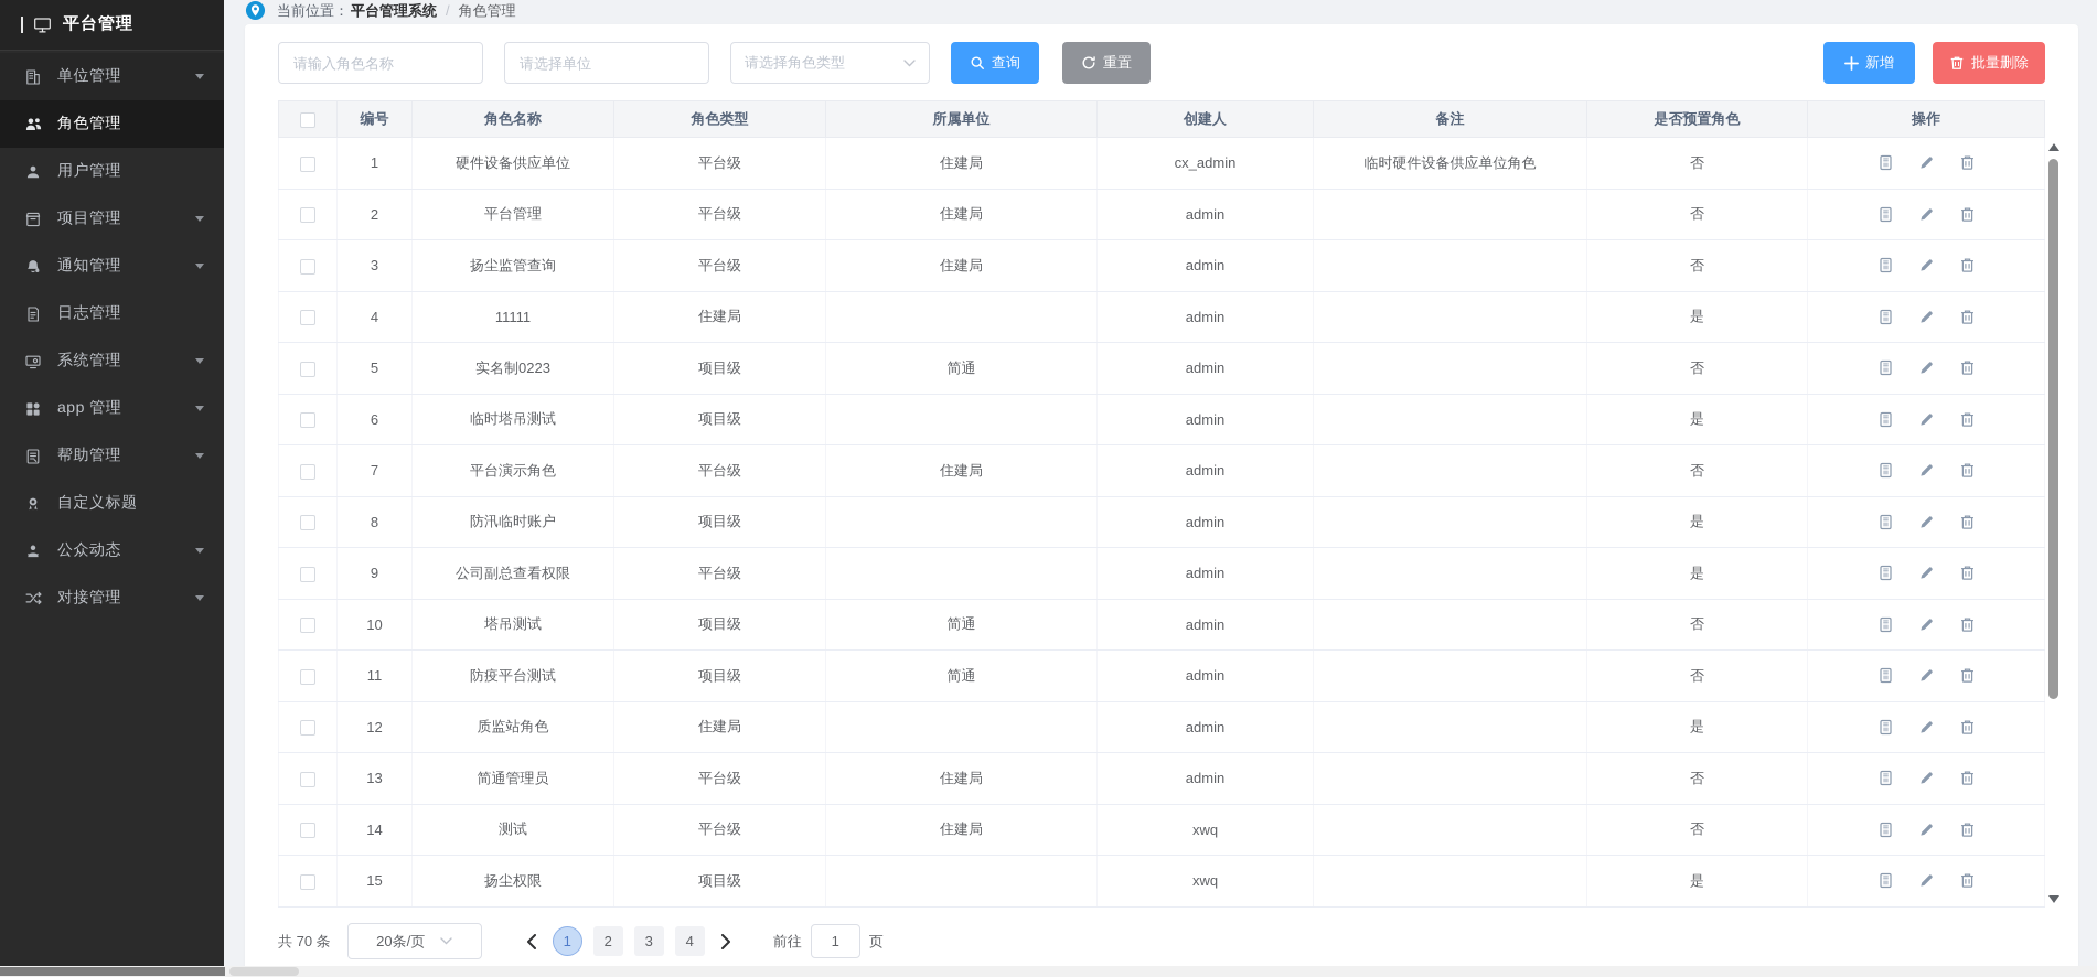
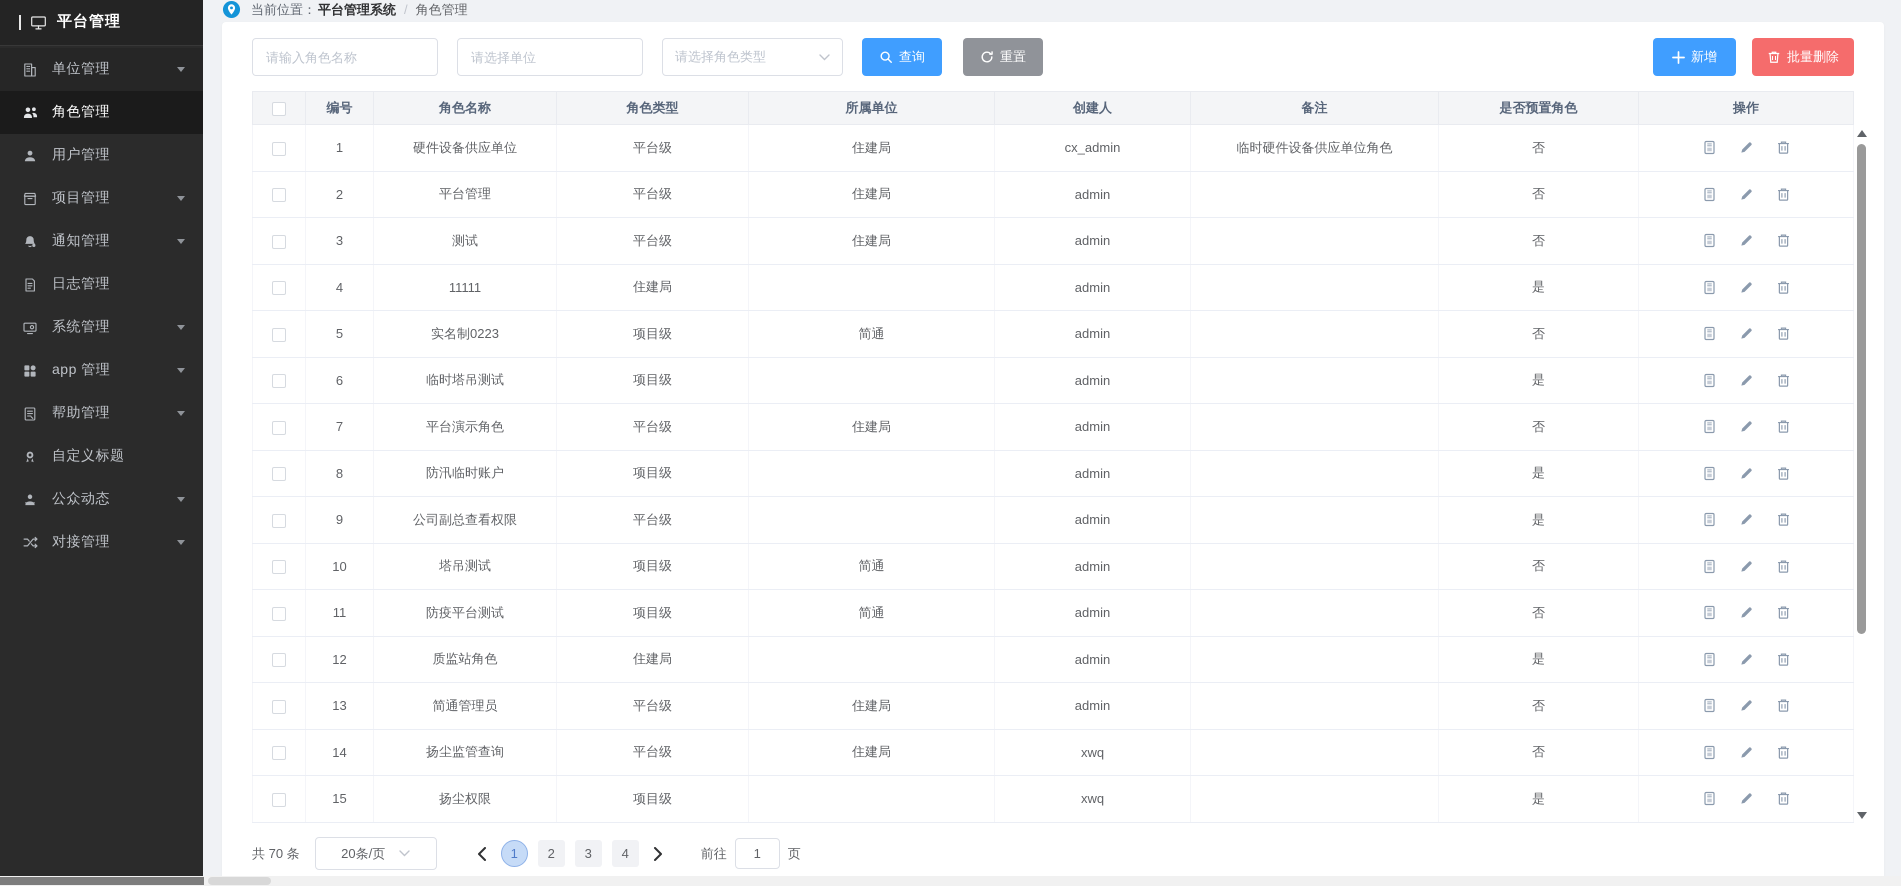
  平台管理
  单位管理
  角色管理
  用户管理
  项目管理
  通知管理
  日志管理
  系统管理
  app 管理
  帮助管理
  自定义标题
  公众动态
  对接管理
  当前位置：
  平台管理系统
  /
  角色管理
  请输入角色名称
  请选择单位
  请选择角色类型
  查询
  重置
  新增
  批量删除
  	编号	角色名称	角色类型	所属单位	创建人	备注	是否预置角色	操作
  	1	硬件设备供应单位	平台级	住建局	cx_admin	临时硬件设备供应单位角色	否
  	2	平台管理	平台级	住建局	admin		否
- 	3	扬尘监管查询	平台级	住建局	admin		否
+ 	3	测试	平台级	住建局	admin		否
  	4	11111	住建局		admin		是
  	5	实名制0223	项目级	简通	admin		否
  	6	临时塔吊测试	项目级		admin		是
  	7	平台演示角色	平台级	住建局	admin		否
  	8	防汛临时账户	项目级		admin		是
  	9	公司副总查看权限	平台级		admin		是
  	10	塔吊测试	项目级	简通	admin		否
  	11	防疫平台测试	项目级	简通	admin		否
  	12	质监站角色	住建局		admin		是
  	13	简通管理员	平台级	住建局	admin		否
- 	14	测试	平台级	住建局	xwq		否
+ 	14	扬尘监管查询	平台级	住建局	xwq		否
  	15	扬尘权限	项目级		xwq		是
  共 70 条
  20条/页
  1
  2
  3
  4
  前往
  1
  页
